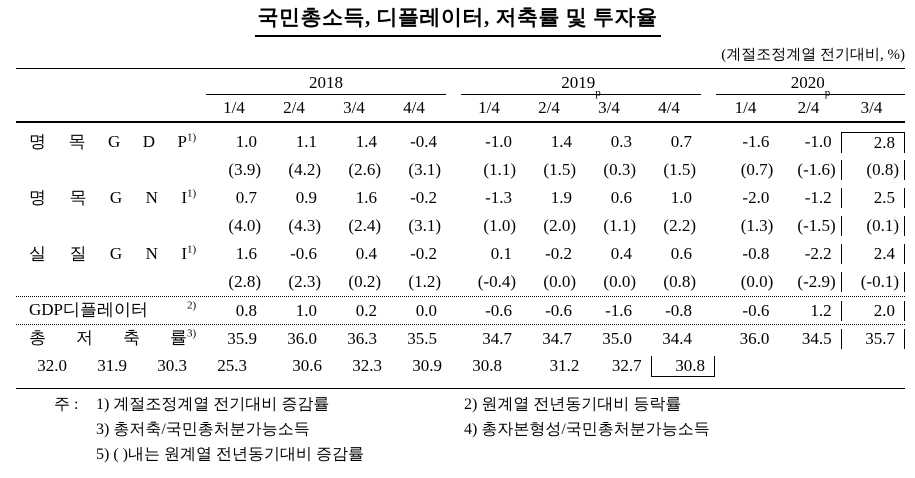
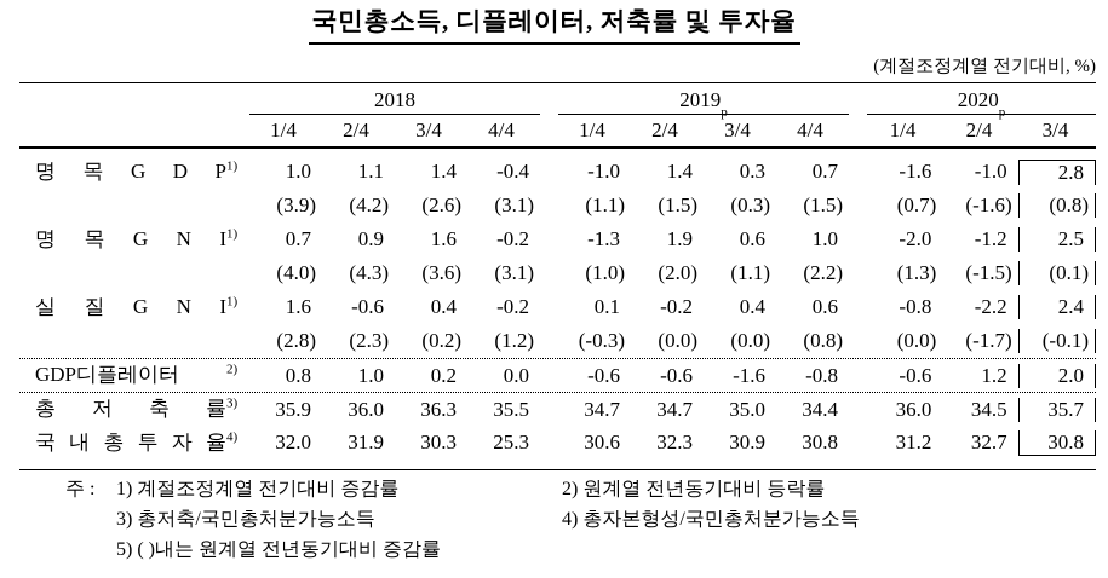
  국민총소득, 디플레이터, 저축률 및 투자율
  (계절조정계열 전기대비, %)
  2018
  2019
  p
  2020
  p
  1/4
  2/4
  3/4
  4/4
  1/4
  2/4
  3/4
  4/4
  1/4
  2/4
  3/4
  명 목 G D P1)
  1.0
  1.1
  1.4
  -0.4
  -1.0
  1.4
  0.3
  0.7
  -1.6
  -1.0
  2.8
  (3.9)
  (4.2)
  (2.6)
  (3.1)
  (1.1)
  (1.5)
  (0.3)
  (1.5)
  (0.7)
  (-1.6)
  (0.8)
  명 목 G N I1)
  0.7
  0.9
  1.6
  -0.2
  -1.3
  1.9
  0.6
  1.0
  -2.0
  -1.2
  2.5
  (4.0)
  (4.3)
- (2.4)
+ (3.6)
  (3.1)
  (1.0)
  (2.0)
  (1.1)
  (2.2)
  (1.3)
  (-1.5)
  (0.1)
  실 질 G N I1)
  1.6
  -0.6
  0.4
  -0.2
  0.1
  -0.2
  0.4
  0.6
  -0.8
  -2.2
  2.4
  (2.8)
  (2.3)
  (0.2)
  (1.2)
- (-0.4)
+ (-0.3)
  (0.0)
  (0.0)
  (0.8)
  (0.0)
- (-2.9)
+ (-1.7)
  (-0.1)
  GDP디플레이터 2)
  0.8
  1.0
  0.2
  0.0
  -0.6
  -0.6
  -1.6
  -0.8
  -0.6
  1.2
  2.0
  총 저 축 률3)
  35.9
  36.0
  36.3
  35.5
  34.7
  34.7
  35.0
  34.4
  36.0
  34.5
  35.7
+ 국 내 총 투 자 율4)
  32.0
  31.9
  30.3
  25.3
  30.6
  32.3
  30.9
  30.8
  31.2
  32.7
  30.8
  주 :
  1) 계절조정계열 전기대비 증감률
  2) 원계열 전년동기대비 등락률
  3) 총저축/국민총처분가능소득
  4) 총자본형성/국민총처분가능소득
  5) ( )내는 원계열 전년동기대비 증감률
